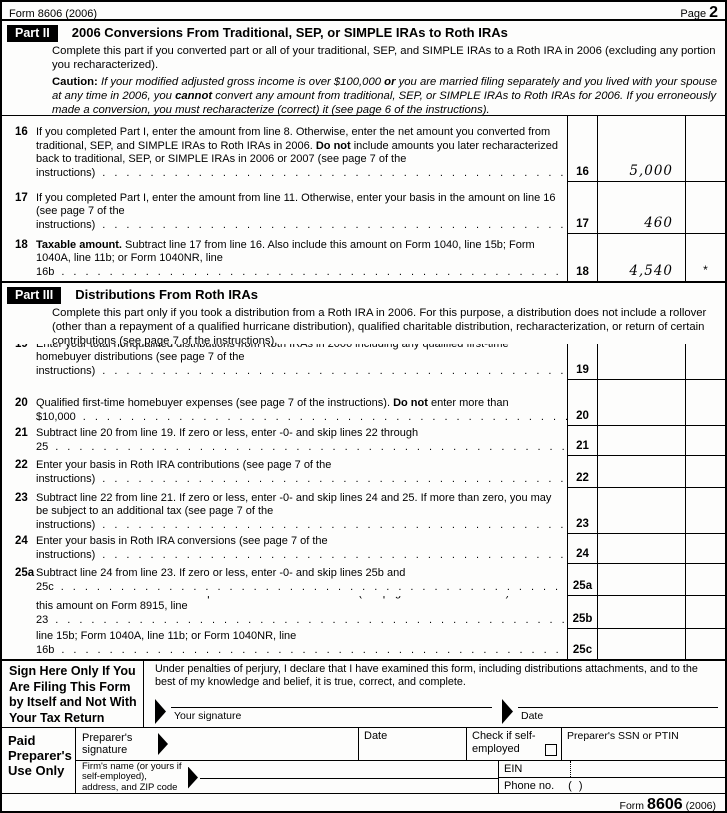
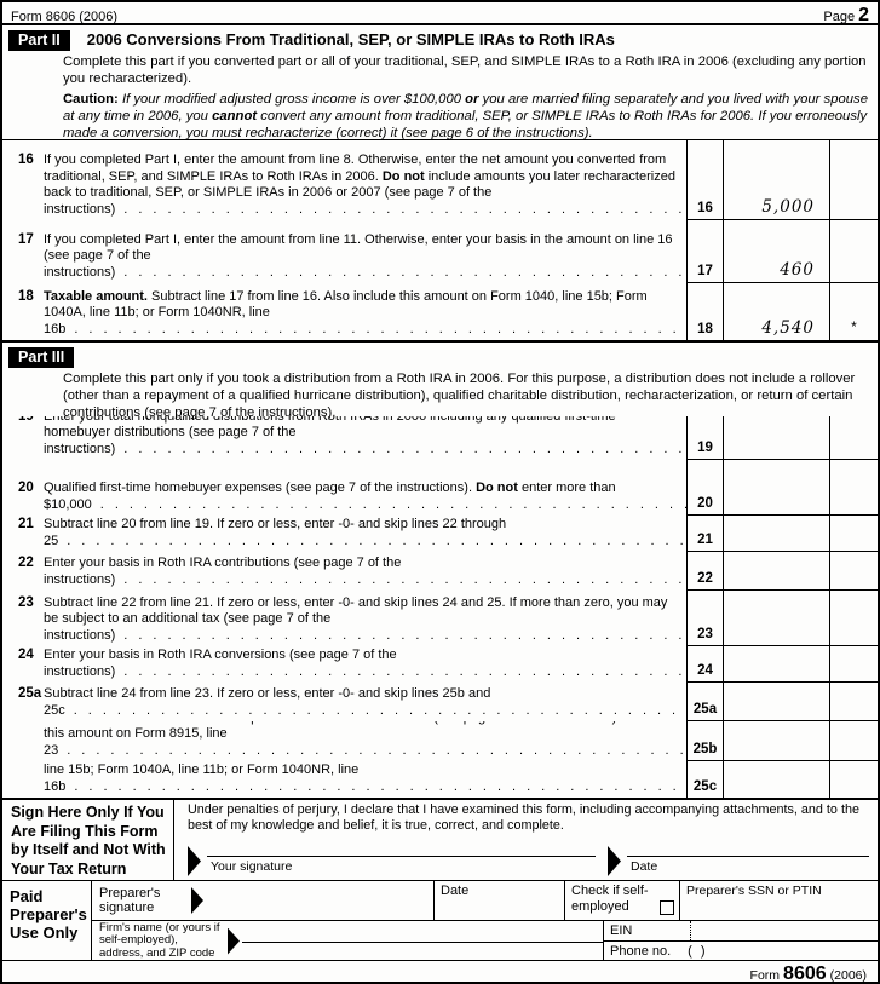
  Form 8606 (2006)
  Page 2
  Part II
  2006 Conversions From Traditional, SEP, or SIMPLE IRAs to Roth IRAs
  Complete this part if you converted part or all of your traditional, SEP, and SIMPLE IRAs to a Roth IRA in 2006 (excluding any portion you recharacterized).
  Caution: If your modified adjusted gross income is over $100,000 or you are married filing separately and you lived with your spouse at any time in 2006, you cannot convert any amount from traditional, SEP, or SIMPLE IRAs to Roth IRAs for 2006. If you erroneously made a conversion, you must recharacterize (correct) it (see page 6 of the instructions).
  16
  If you completed Part I, enter the amount from line 8. Otherwise, enter the net amount you converted from traditional, SEP, and SIMPLE IRAs to Roth IRAs in 2006. Do not include amounts you later recharacterized back to traditional, SEP, or SIMPLE IRAs in 2006 or 2007 (see page 7 of the instructions)
  16
  5,000
  17
  If you completed Part I, enter the amount from line 11. Otherwise, enter your basis in the amount on line 16 (see page 7 of the instructions)
  17
  460
  18
  Taxable amount. Subtract line 17 from line 16. Also include this amount on Form 1040, line 15b; Form 1040A, line 11b; or Form 1040NR, line 16b
  18
  4,540
  *
  Part III
- Distributions From Roth IRAs
  Complete this part only if you took a distribution from a Roth IRA in 2006. For this purpose, a distribution does not include a rollover (other than a repayment of a qualified hurricane distribution), qualified charitable distribution, recharacterization, or return of certain contributions (see page 7 of the instructions).
  19
  Enter your total nonqualified distributions from Roth IRAs in 2006 including any qualified first-time homebuyer distributions (see page 7 of the instructions)
  19
  20
  Qualified first-time homebuyer expenses (see page 7 of the instructions). Do not enter more than $10,000
  20
  21
  Subtract line 20 from line 19. If zero or less, enter -0- and skip lines 22 through 25
  21
  22
  Enter your basis in Roth IRA contributions (see page 7 of the instructions)
  22
  23
  Subtract line 22 from line 21. If zero or less, enter -0- and skip lines 24 and 25. If more than zero, you may be subject to an additional tax (see page 7 of the instructions)
  23
  24
  Enter your basis in Roth IRA conversions (see page 7 of the instructions)
  24
  25a
  Subtract line 24 from line 23. If zero or less, enter -0- and skip lines 25b and 25c
  25a
  25b
  25c
  Sign Here Only If You Are Filing This Form by Itself and Not With Your Tax Return
- Under penalties of perjury, I declare that I have examined this form, including distributions attachments, and to the best of my knowledge and belief, it is true, correct, and complete.
+ Under penalties of perjury, I declare that I have examined this form, including accompanying attachments, and to the best of my knowledge and belief, it is true, correct, and complete.
  Your signature
  Date
  Paid Preparer's Use Only
  Preparer's signature
  Date
  Check if self-employed
  Preparer's SSN or PTIN
  Firm's name (or yours if self-employed), address, and ZIP code
  EIN
  Phone no.
  ( )
  Form 8606 (2006)
